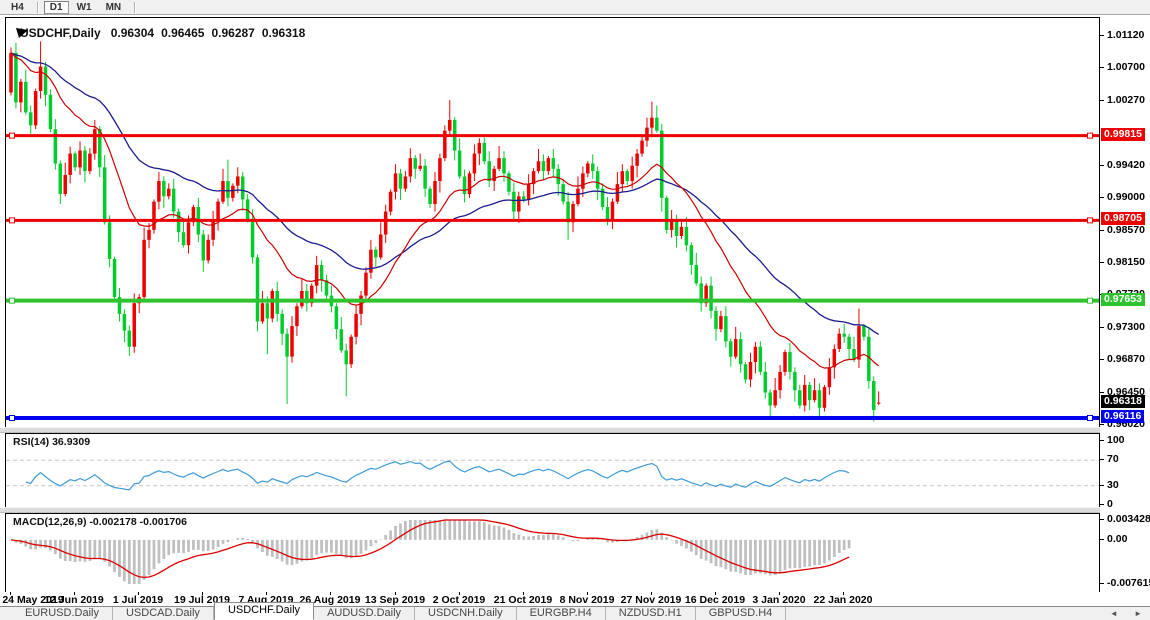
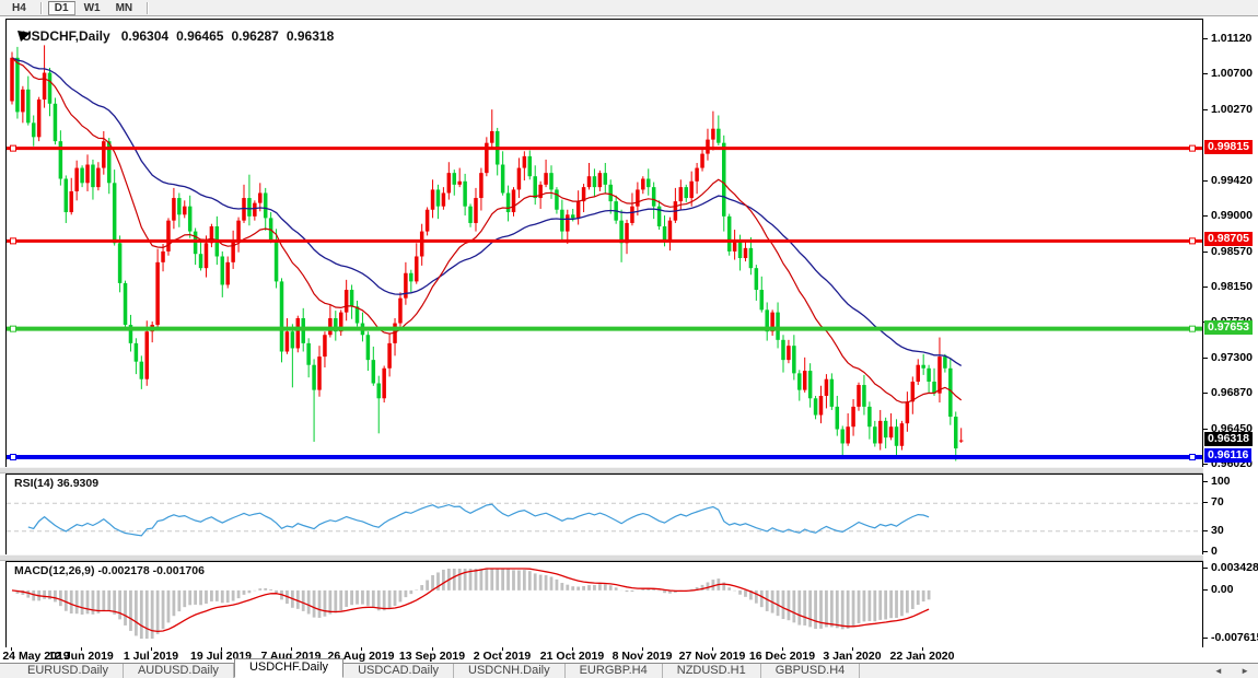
  H4
  D1
  W1
  MN
  SDCHF,Daily
  0.96304
  0.96465
  0.96287
  0.96318
  RSI(14) 36.9309
  MACD(12,26,9) -0.002178 -0.001706
  1.01120
  1.00700
  1.00270
  0.99420
  0.99000
  0.98570
  0.98150
  0.97300
  0.96870
  0.96450
  0.96020
  100
  70
  30
  0
  0.003428
  0.00
  -0.00761
  0.99815
  0.98705
  0.97653
  0.96116
  0.96318
  24 May 2019
  12 Jun 2019
  1 Jul 2019
  19 Jul 2019
  7 Aug 2019
  26 Aug 2019
  13 Sep 2019
  2 Oct 2019
  21 Oct 2019
  8 Nov 2019
  27 Nov 2019
  16 Dec 2019
  3 Jan 2020
  22 Jan 2020
  EURUSD.Daily
- USDCAD.Daily
+ AUDUSD.Daily
  USDCHF.Daily
- AUDUSD.Daily
+ USDCAD.Daily
  USDCNH.Daily
  EURGBP.H4
  NZDUSD.H1
  GBPUSD.H4
  ◄ ►
